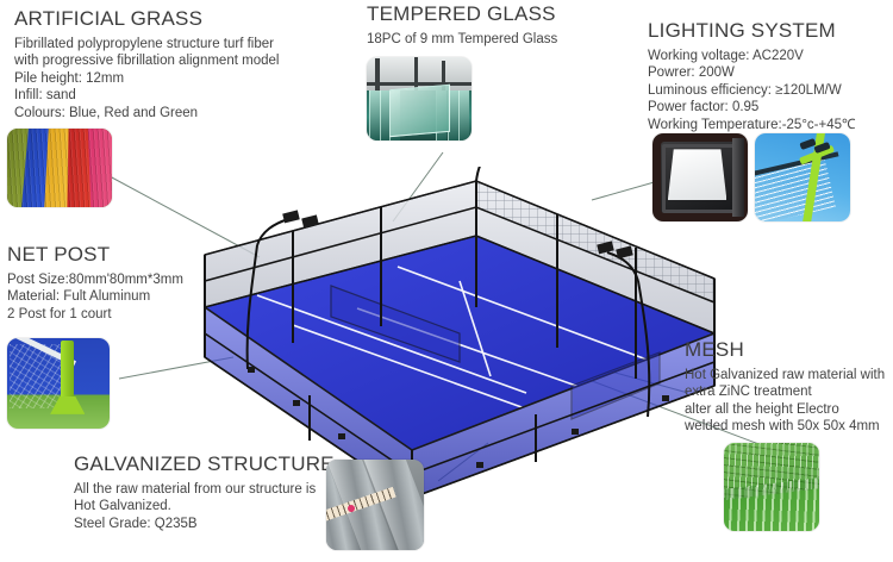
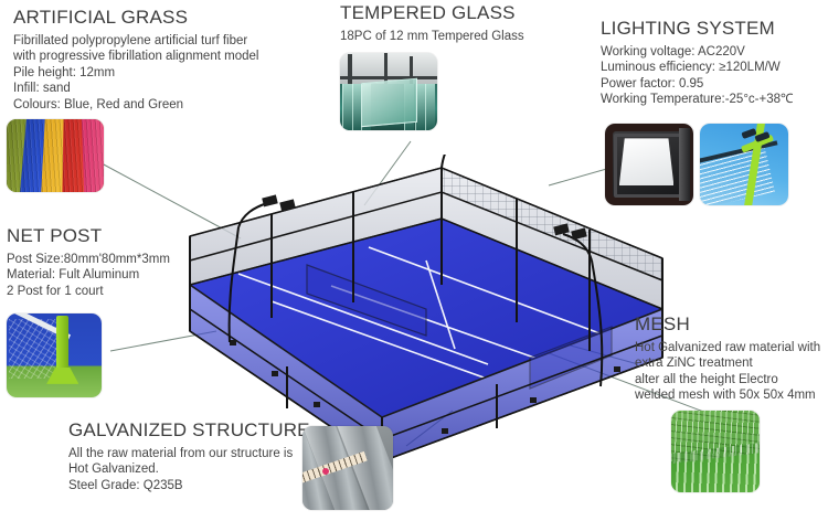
  ARTIFICIAL GRASS
- Fibrillated polypropylene structure turf fiber
+ Fibrillated polypropylene artificial turf fiber
  with progressive fibrillation alignment model
  Pile height: 12mm
  Infill: sand
  Colours: Blue, Red and Green
  TEMPERED GLASS
- 18PC of 9 mm Tempered Glass
+ 18PC of 12 mm Tempered Glass
  LIGHTING SYSTEM
  Working voltage: AC220V
- Powrer: 200W
  Luminous efficiency: ≥120LM/W
  Power factor: 0.95
- Working Temperature:-25°c-+45℃
+ Working Temperature:-25°c-+38℃
  NET POST
  Post Size:80mm'80mm*3mm
  Material: Fult Aluminum
  2 Post for 1 court
  MESH
  Hot Galvanized raw material with
  extra ZiNC treatment
  alter all the height Electro
  welded mesh with 50x 50x 4mm
  GALVANIZED STRUCTUR
  All the raw material from our structure is
  Hot Galvanized.
  Steel Grade: Q235B
